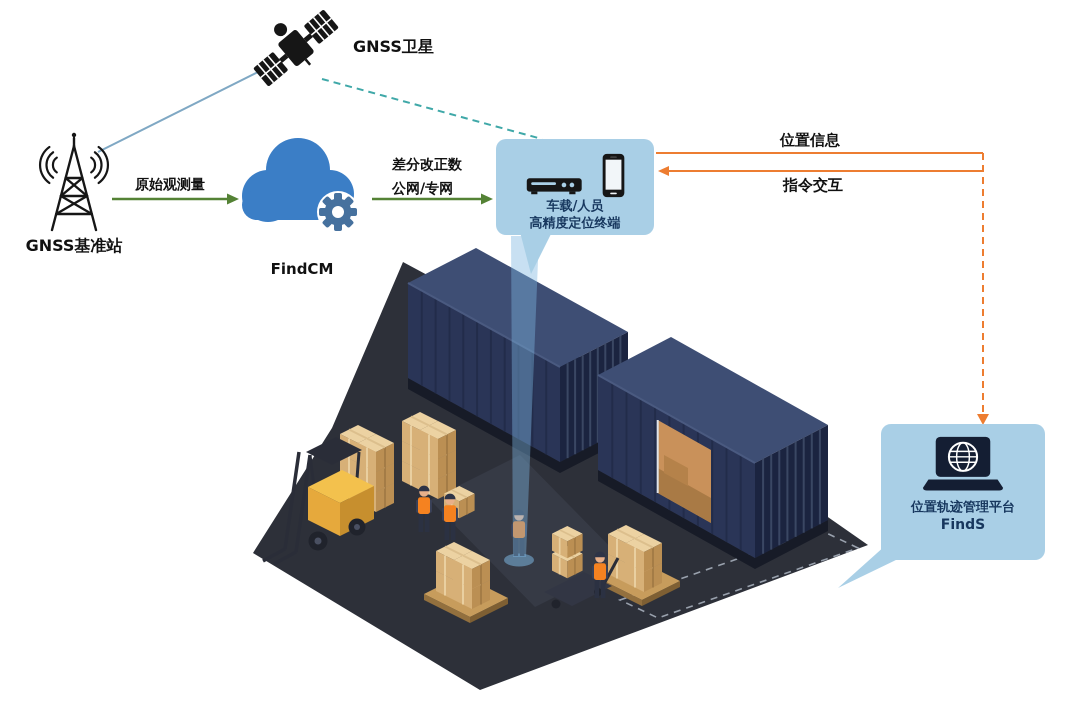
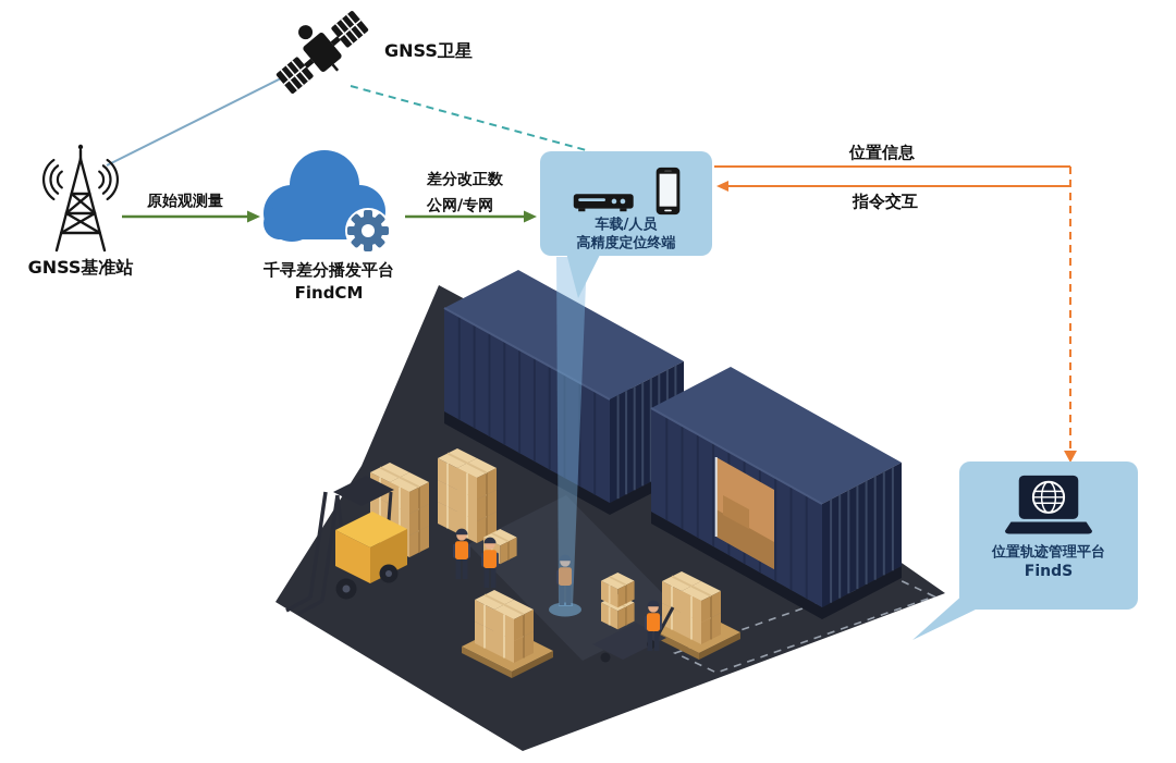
  GNSS卫星
  GNSS基准站
  原始观测量
+ 千寻差分播发平台
  FindCM
  差分改正数
  公网/专网
  位置信息
  指令交互
  车载/人员
  高精度定位终端
  位置轨迹管理平台
  FindS
